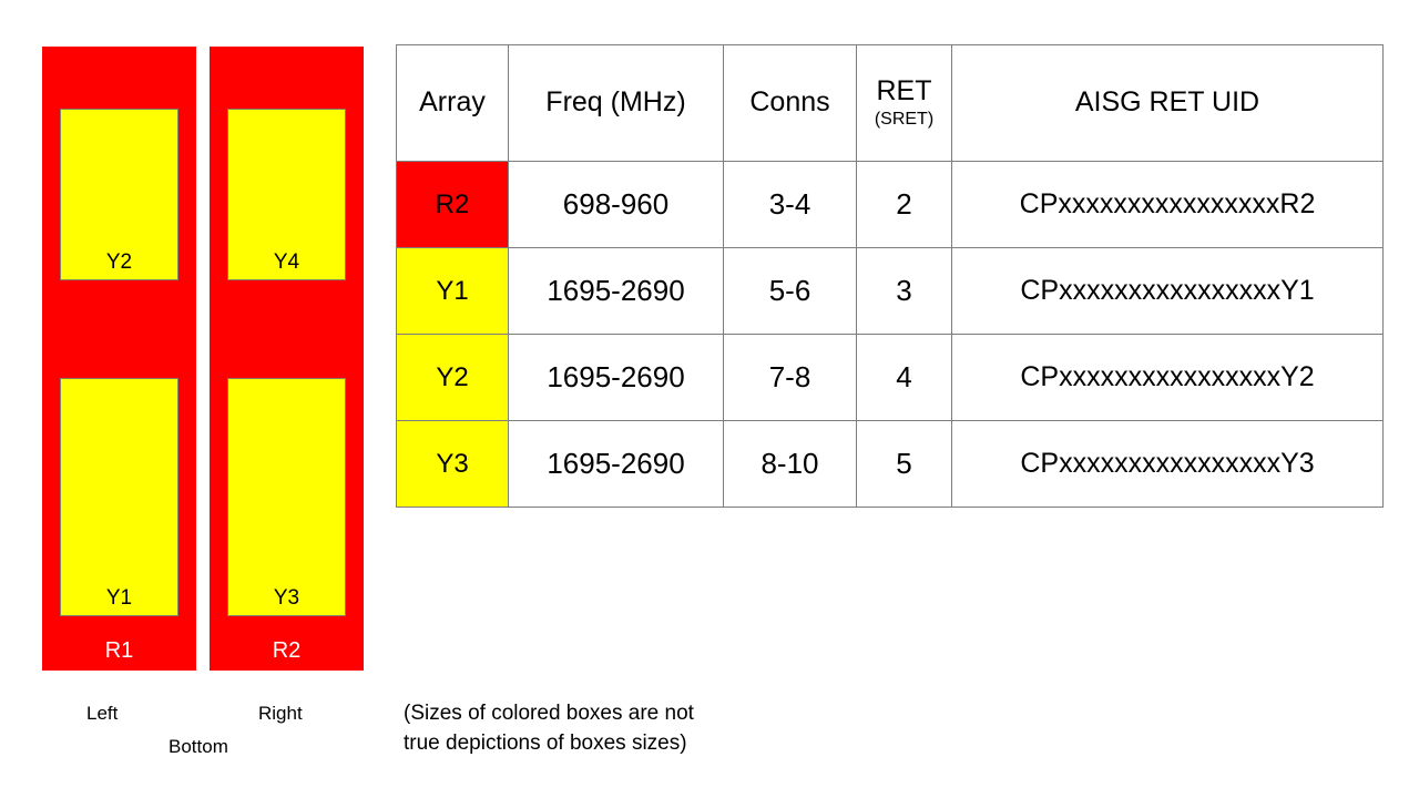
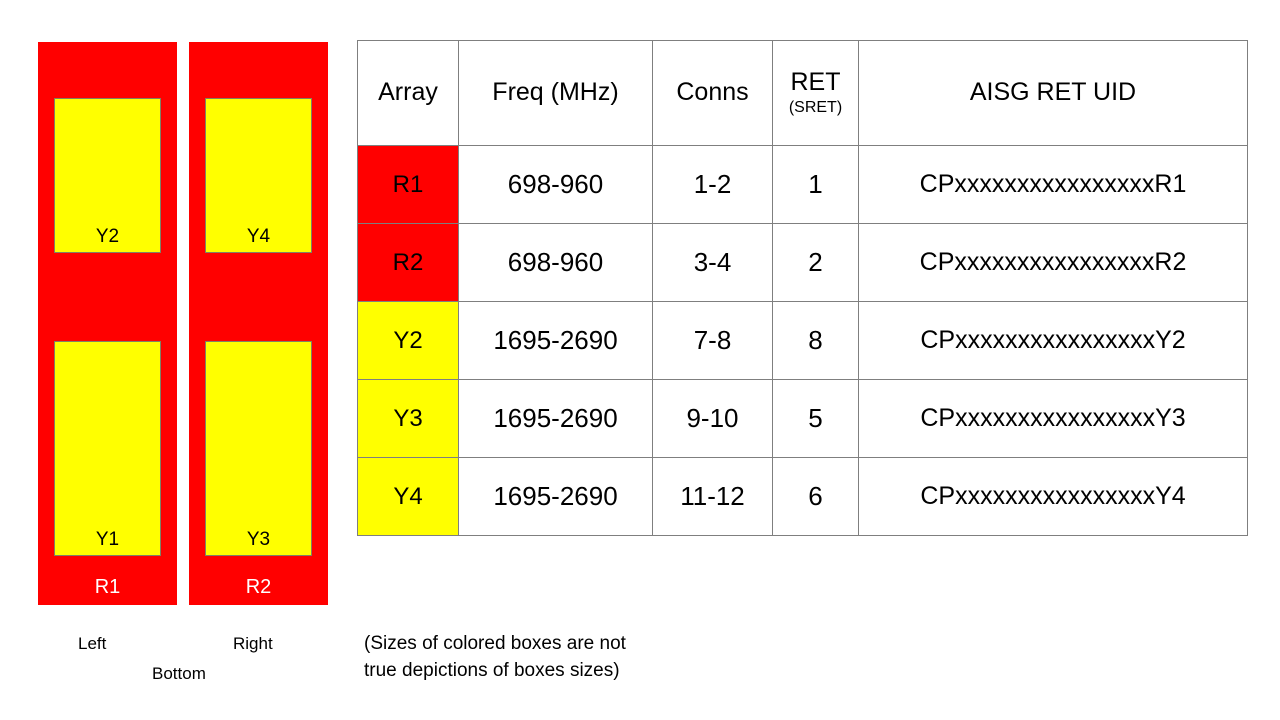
  Y2
  Y1
  R1
  Y4
  Y3
  R2
  Left
  Right
  Bottom
  Array	Freq (MHz)	Conns	RET (SRET)	AISG RET UID
+ R1	698-960	1-2	1	CPxxxxxxxxxxxxxxxxR1
  R2	698-960	3-4	2	CPxxxxxxxxxxxxxxxxR2
- Y1	1695-2690	5-6	3	CPxxxxxxxxxxxxxxxxY1
- Y2	1695-2690	7-8	4	CPxxxxxxxxxxxxxxxxY2
+ Y2	1695-2690	7-8	8	CPxxxxxxxxxxxxxxxxY2
- Y3	1695-2690	8-10	5	CPxxxxxxxxxxxxxxxxY3
+ Y3	1695-2690	9-10	5	CPxxxxxxxxxxxxxxxxY3
+ Y4	1695-2690	11-12	6	CPxxxxxxxxxxxxxxxxY4
  (Sizes of colored boxes are not
  true depictions of boxes sizes)
